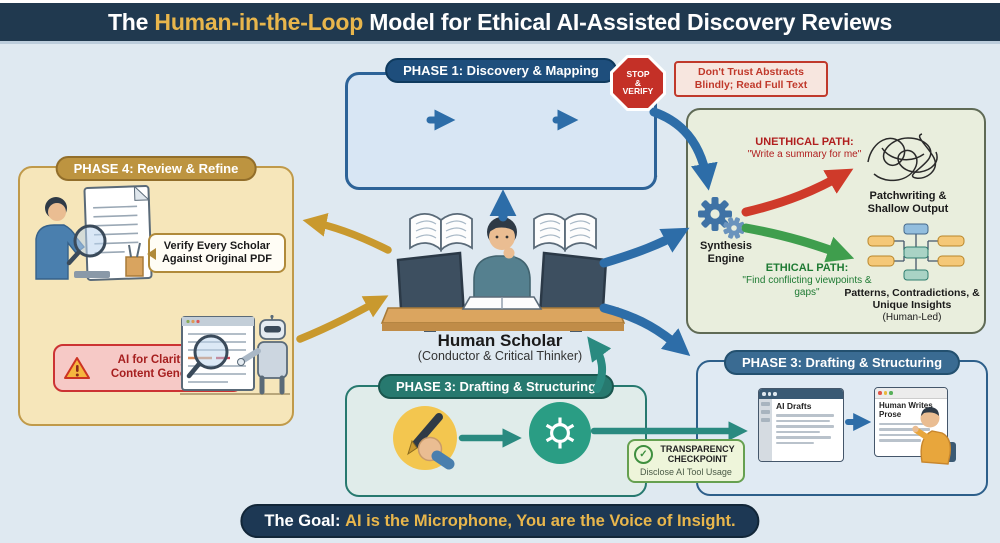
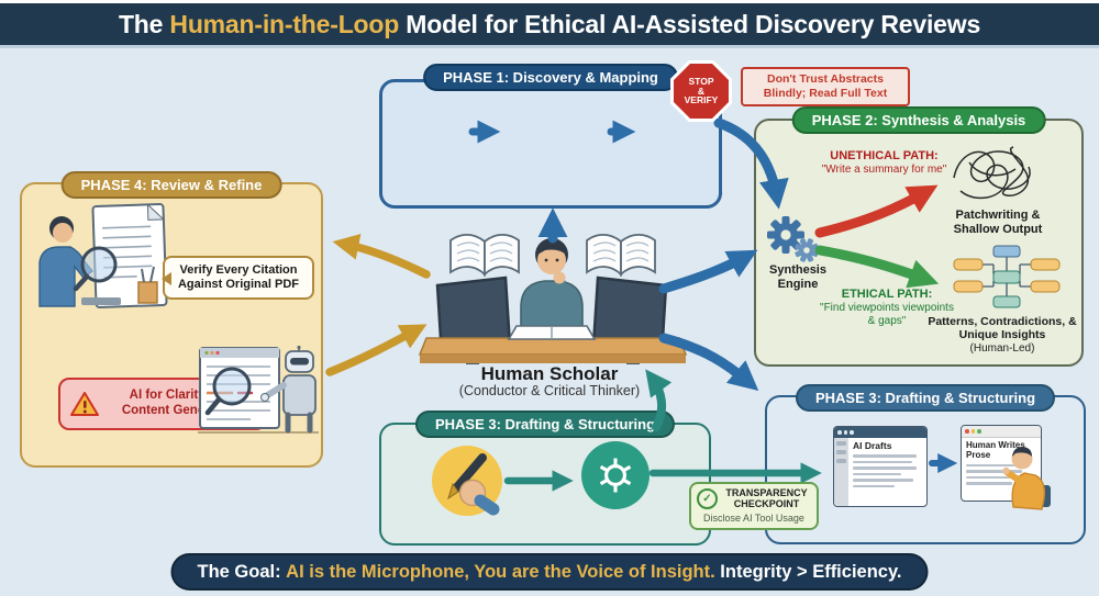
  The
  Human-in-the-Loop
  Model for Ethical AI-Assisted Discovery Reviews
  PHASE 1: Discovery & Mapping
  STOP
  &
  VERIFY
  Don't Trust Abstracts Blindly; Read Full Text
+ PHASE 2: Synthesis & Analysis
  UNETHICAL PATH:
  "Write a summary for me"
  Patchwriting & Shallow Output
  Synthesis Engine
  ETHICAL PATH:
- "Find conflicting viewpoints & gaps"
+ "Find viewpoints viewpoints & gaps"
  Patterns, Contradictions, & Unique Insights
  (Human-Led)
  PHASE 4: Review & Refine
- Verify Every Scholar Against Original PDF
+ Verify Every Citation Against Original PDF
  Human Scholar
  (Conductor & Critical Thinker)
  PHASE 3: Drafting & Structuring
  ✓
  TRANSPARENCY CHECKPOINT
  Disclose AI Tool Usage
  PHASE 3: Drafting & Structuring
  AI Drafts
  Human Writes Prose
  The Goal:
  AI is the Microphone, You are the Voice of Insight.
+ Integrity > Efficiency.
